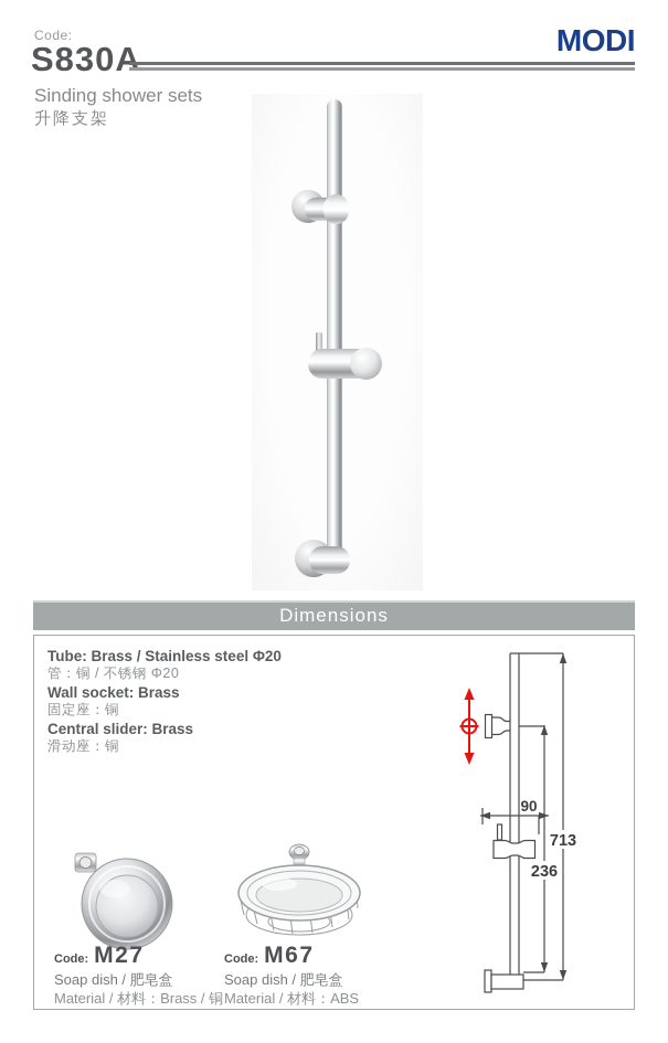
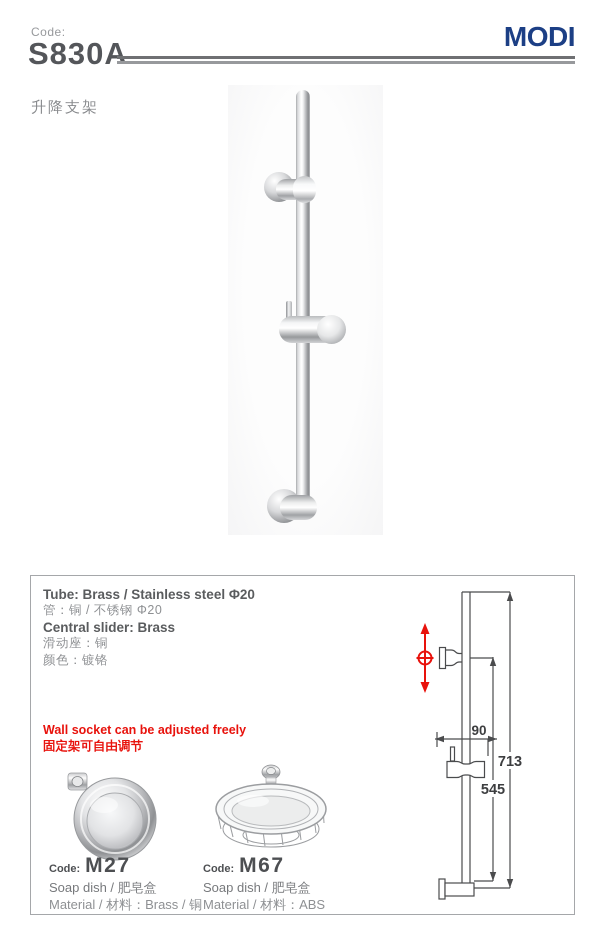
  Code:
  S830A
  MODI
- Sinding shower sets
  升降支架
- Dimensions
  Tube: Brass / Stainless steel Φ20
  管：铜 / 不锈钢 Φ20
- Wall socket: Brass
- 固定座：铜
  Central slider: Brass
  滑动座：铜
+ 颜色：镀铬
+ Wall socket can be adjusted freely
+ 固定架可自由调节
  Code:
  M27
  Soap dish / 肥皂盒
  Material / 材料：Brass / 铜
  Code:
  M67
  Soap dish / 肥皂盒
  Material / 材料：ABS
  90
  713
- 236
+ 545
